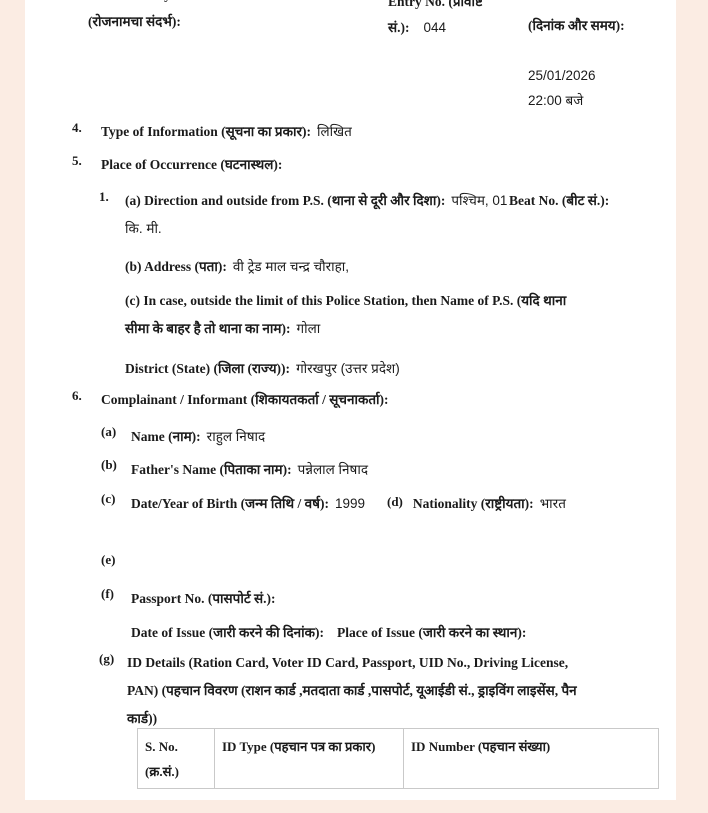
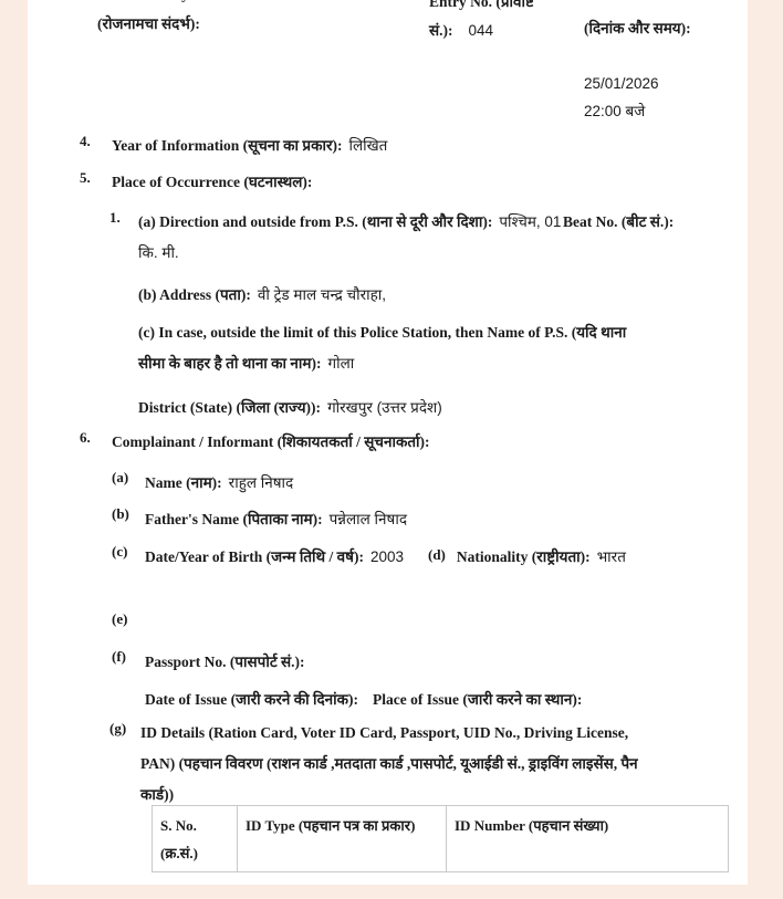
  (रोजनामचा संदर्भ):
  Entry No. (प्रविष्टि
  सं.): 044
  (दिनांक और समय):
  25/01/2026
  22:00 बजे
  4.
- Type of Information (सूचना का प्रकार): लिखित
+ Year of Information (सूचना का प्रकार): लिखित
  5.
  Place of Occurrence (घटनास्थल):
  1.
  (a) Direction and outside from P.S. (थाना से दूरी और दिशा): पश्चिम, 01 कि. मी.
  Beat No. (बीट सं.):
  (b) Address (पता): वी ट्रेड माल चन्द्र चौराहा,
  (c) In case, outside the limit of this Police Station, then Name of P.S. (यदि थाना सीमा के बाहर है तो थाना का नाम): गोला
  District (State) (जिला (राज्य)): गोरखपुर (उत्तर प्रदेश)
  6.
  Complainant / Informant (शिकायतकर्ता / सूचनाकर्ता):
  (a)
  Name (नाम): राहुल निषाद
  (b)
  Father's Name (पिताका नाम): पन्नेलाल निषाद
  (c)
- Date/Year of Birth (जन्म तिथि / वर्ष): 1999
+ Date/Year of Birth (जन्म तिथि / वर्ष): 2003
  (d) Nationality (राष्ट्रीयता): भारत
  (e)
  (f)
  Passport No. (पासपोर्ट सं.):
  Date of Issue (जारी करने की दिनांक): Place of Issue (जारी करने का स्थान):
  (g)
  ID Details (Ration Card, Voter ID Card, Passport, UID No., Driving License, PAN) (पहचान विवरण (राशन कार्ड ,मतदाता कार्ड ,पासपोर्ट, यूआईडी सं., ड्राइविंग लाइसेंस, पैन कार्ड))
  S. No. (क्र.सं.)	ID Type (पहचान पत्र का प्रकार)	ID Number (पहचान संख्या)
